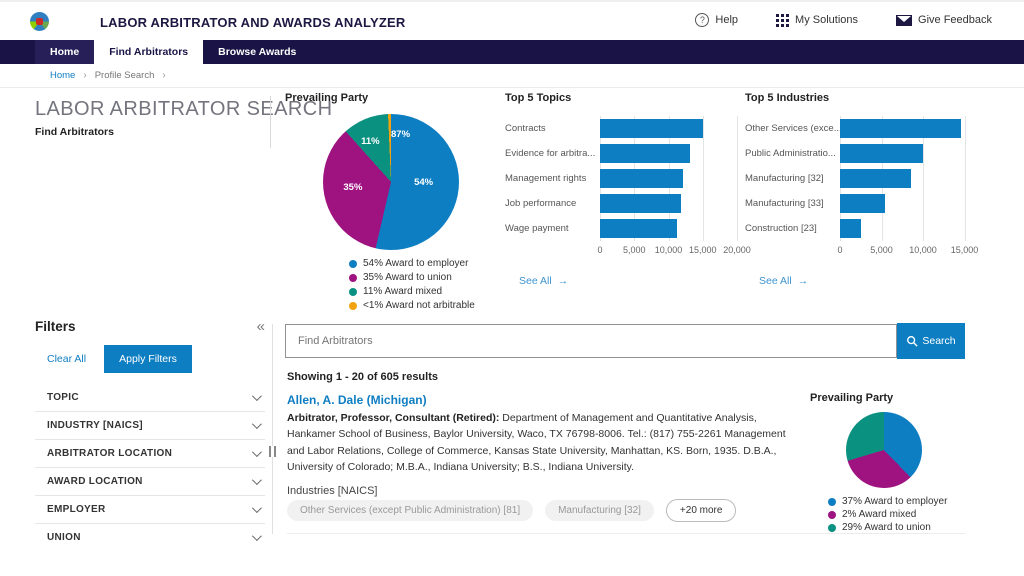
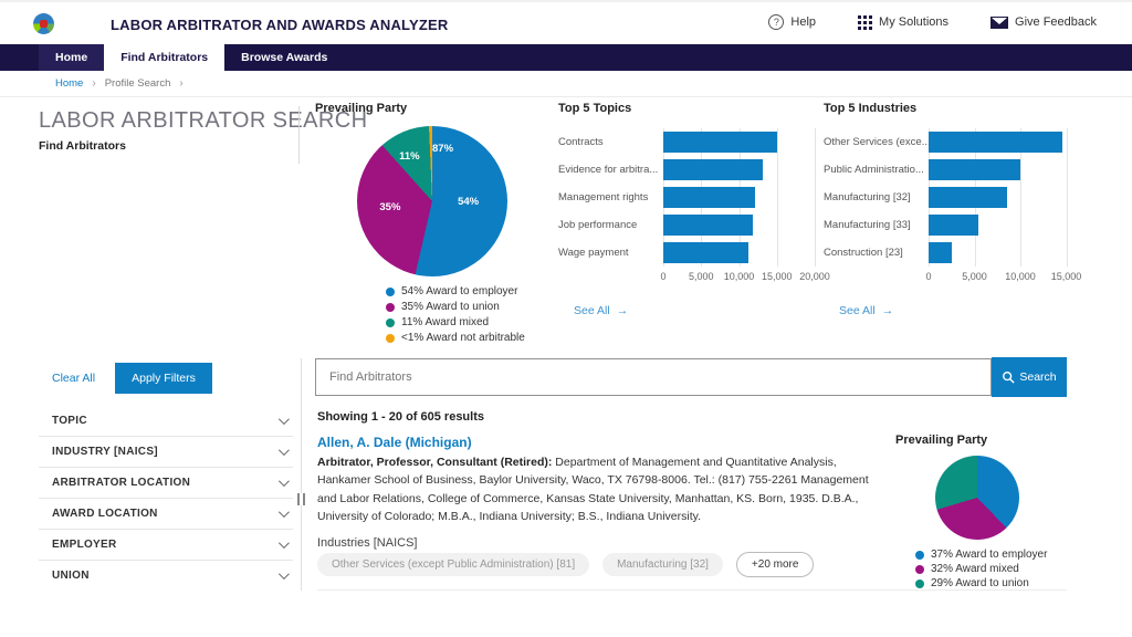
  LABOR ARBITRATOR AND AWARDS ANALYZER
  ?
  Help
  My Solutions
  Give Feedback
  Home
  Find Arbitrators
  Browse Awards
  Home
  ›
  Profile Search
  ›
  LABOR ARBITRATOR SEA
  Find Arbitrators
  Prevailing Party
  54%
  35%
  11%
  87%
  54% Award to employer
  35% Award to union
  11% Award mixed
  <1% Award not arbitrable
  Top 5 Topics
  Contracts
  Evidence for arbitra...
  Management rights
  Job performance
  Wage payment
  0
  5,000
  10,000
  15,000
  20,000
  See All
  →
  Top 5 Industries
  Other Services (exce..
  Public Administratio...
  Manufacturing [32]
  Manufacturing [33]
  Construction [23]
  0
  5,000
  10,000
  15,000
  See All
  →
- Filters
- «
  Clear All
  Apply Filters
  TOPIC
  INDUSTRY [NAICS]
  ARBITRATOR LOCATION
  AWARD LOCATION
  EMPLOYER
  UNION
  Find Arbitrators
  Search
  Showing 1 - 20 of 605 results
  Allen, A. Dale (Michigan)
  Arbitrator, Professor, Consultant (Retired): Department of Management and Quantitative Analysis, Hankamer School of Business, Baylor University, Waco, TX 76798-8006. Tel.: (817) 755-2261 Management and Labor Relations, College of Commerce, Kansas State University, Manhattan, KS. Born, 1935. D.B.A., University of Colorado; M.B.A., Indiana University; B.S., Indiana University.
  Industries [NAICS]
  Other Services (except Public Administration) [81]
  Manufacturing [32]
  +20 more
  Prevailing Party
  37% Award to employer
- 2% Award mixed
+ 32% Award mixed
  29% Award to union
